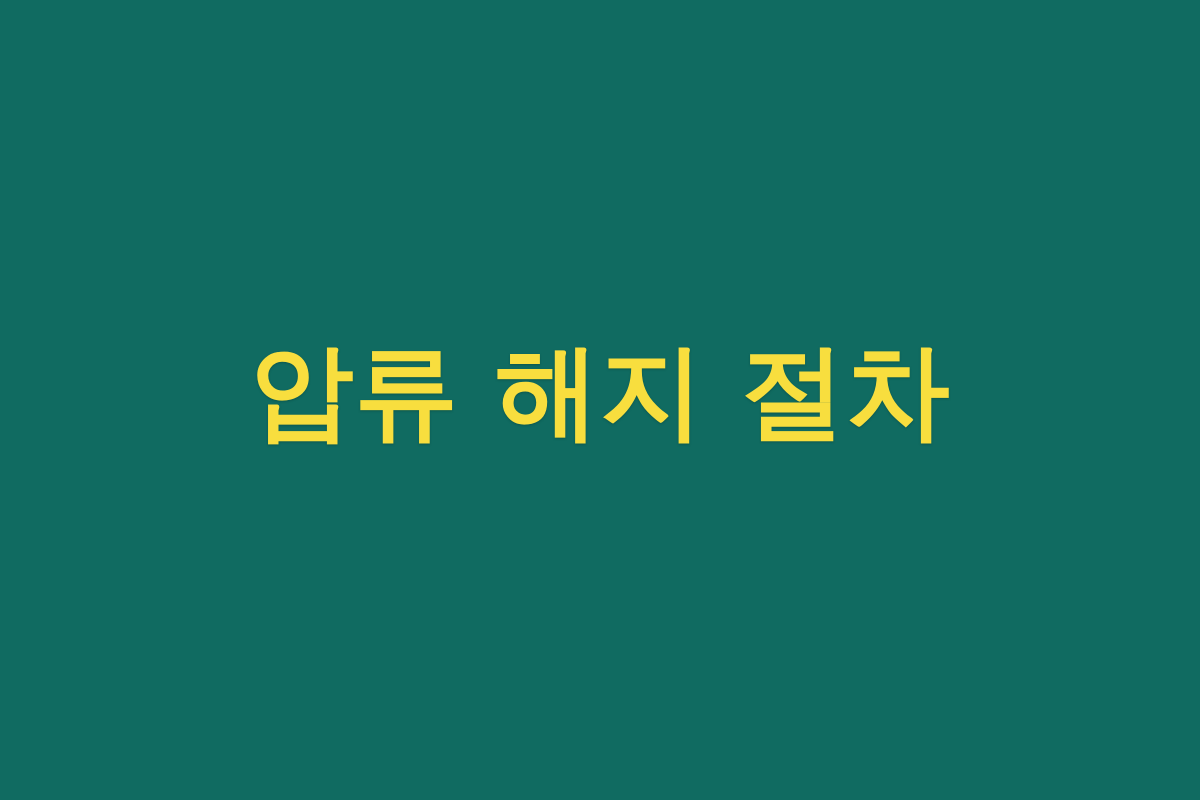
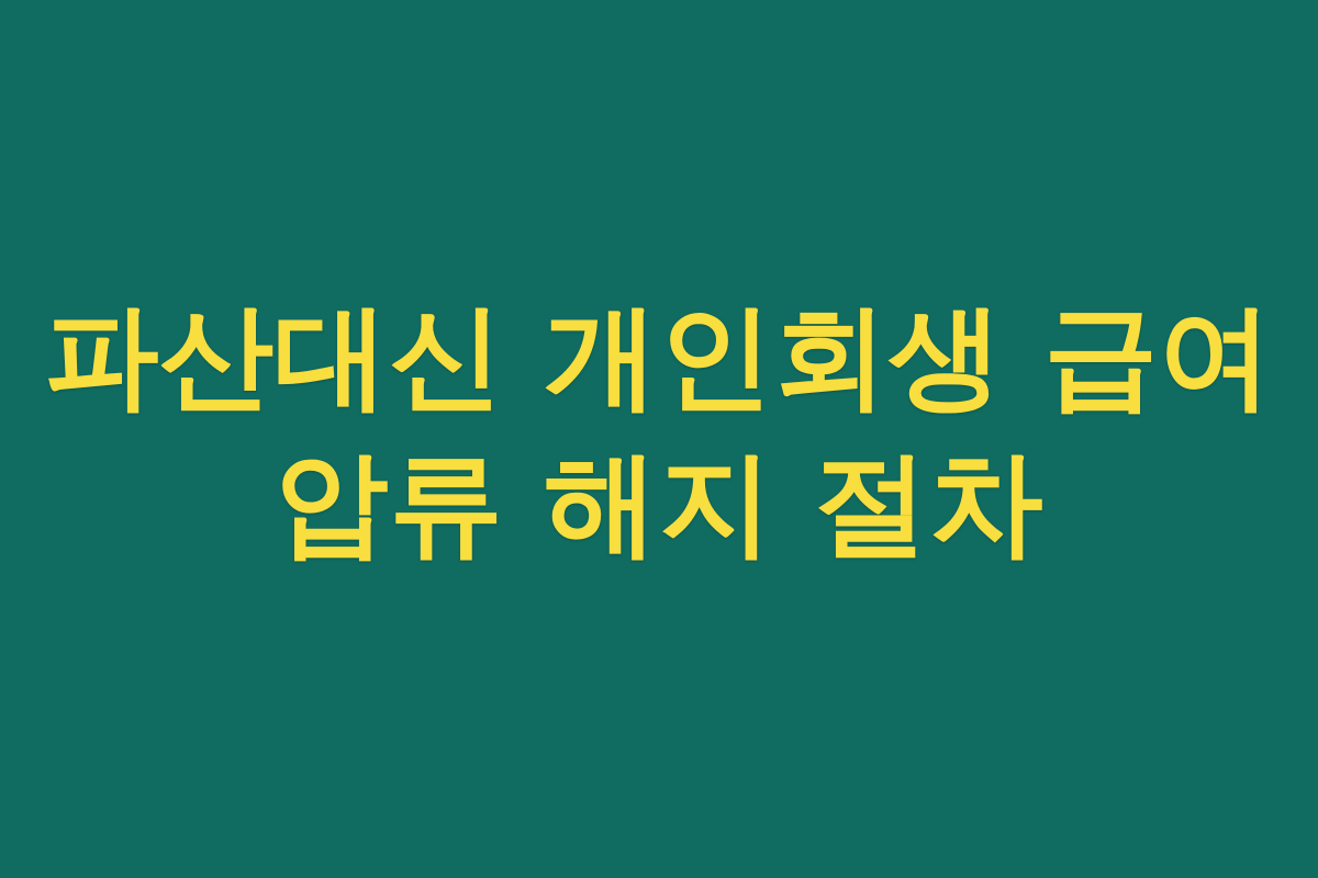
+ 파산대신 개인회생 급여
  압류 해지 절차
